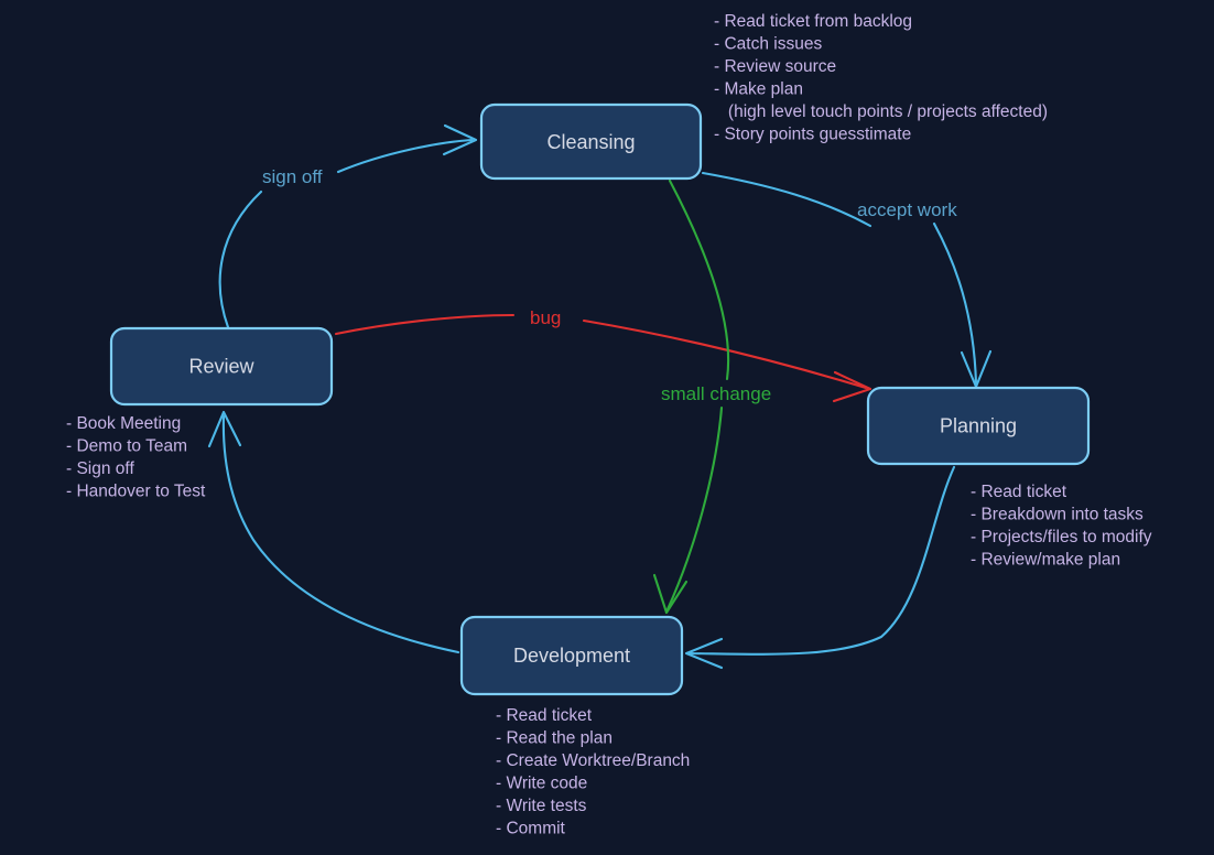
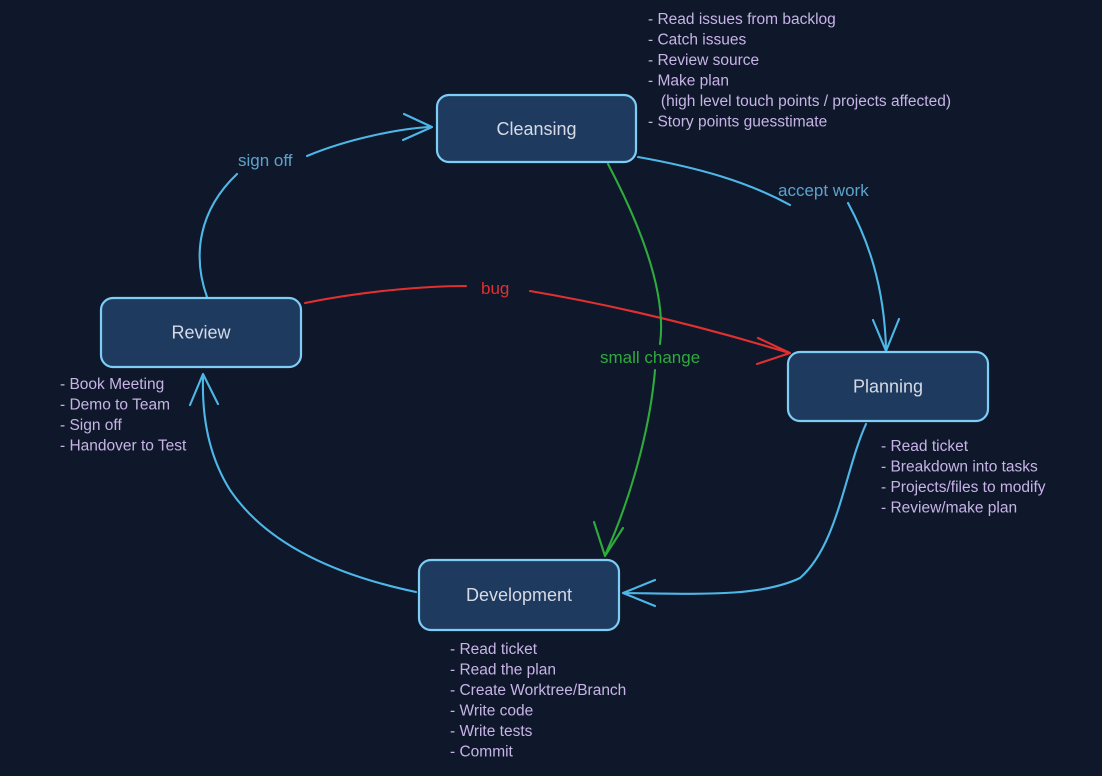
  Cleansing
  Planning
  Development
  Review
  sign off
  accept work
  bug
  small change
- - Read ticket from backlog
+ - Read issues from backlog
  - Catch issues
  - Review source
  - Make plan
  (high level touch points / projects affected)
  - Story points guesstimate
  - Read ticket
  - Breakdown into tasks
  - Projects/files to modify
  - Review/make plan
  - Read ticket
  - Read the plan
  - Create Worktree/Branch
  - Write code
  - Write tests
  - Commit
  - Book Meeting
  - Demo to Team
  - Sign off
  - Handover to Test
